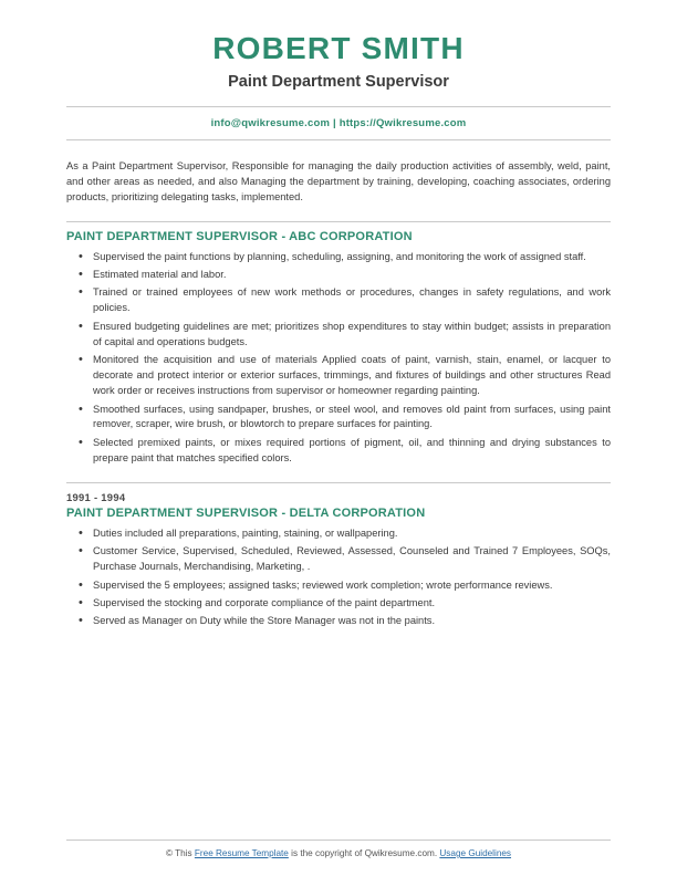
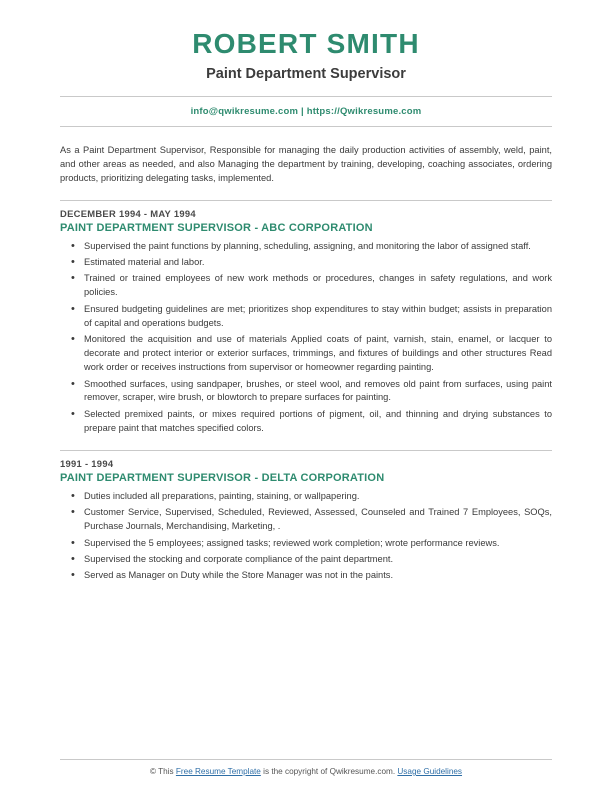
  ROBERT SMITH
  Paint Department Supervisor
  info@qwikresume.com | https://Qwikresume.com
  As a Paint Department Supervisor, Responsible for managing the daily production activities of assembly, weld, paint, and other areas as needed, and also Managing the department by training, developing, coaching associates, ordering products, prioritizing delegating tasks, implemented.
+ DECEMBER 1994 - MAY 1994
  PAINT DEPARTMENT SUPERVISOR - ABC CORPORATION
- Supervised the paint functions by planning, scheduling, assigning, and monitoring the work of assigned staff.
+ Supervised the paint functions by planning, scheduling, assigning, and monitoring the labor of assigned staff.
  Estimated material and labor.
  Trained or trained employees of new work methods or procedures, changes in safety regulations, and work policies.
  Ensured budgeting guidelines are met; prioritizes shop expenditures to stay within budget; assists in preparation of capital and operations budgets.
  Monitored the acquisition and use of materials Applied coats of paint, varnish, stain, enamel, or lacquer to decorate and protect interior or exterior surfaces, trimmings, and fixtures of buildings and other structures Read work order or receives instructions from supervisor or homeowner regarding painting.
  Smoothed surfaces, using sandpaper, brushes, or steel wool, and removes old paint from surfaces, using paint remover, scraper, wire brush, or blowtorch to prepare surfaces for painting.
  Selected premixed paints, or mixes required portions of pigment, oil, and thinning and drying substances to prepare paint that matches specified colors.
  1991 - 1994
  PAINT DEPARTMENT SUPERVISOR - DELTA CORPORATION
  Duties included all preparations, painting, staining, or wallpapering.
  Customer Service, Supervised, Scheduled, Reviewed, Assessed, Counseled and Trained 7 Employees, SOQs, Purchase Journals, Merchandising, Marketing, .
  Supervised the 5 employees; assigned tasks; reviewed work completion; wrote performance reviews.
  Supervised the stocking and corporate compliance of the paint department.
  Served as Manager on Duty while the Store Manager was not in the paints.
  © This Free Resume Template is the copyright of Qwikresume.com. Usage Guidelines
